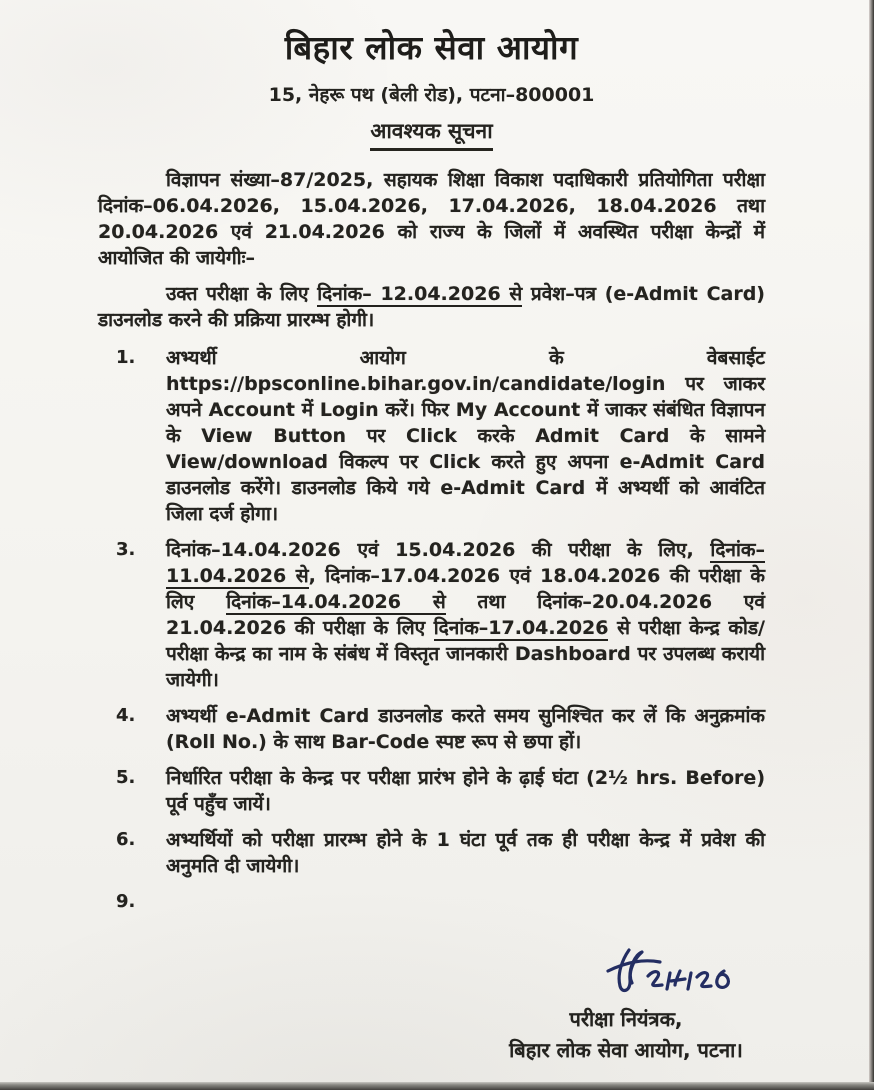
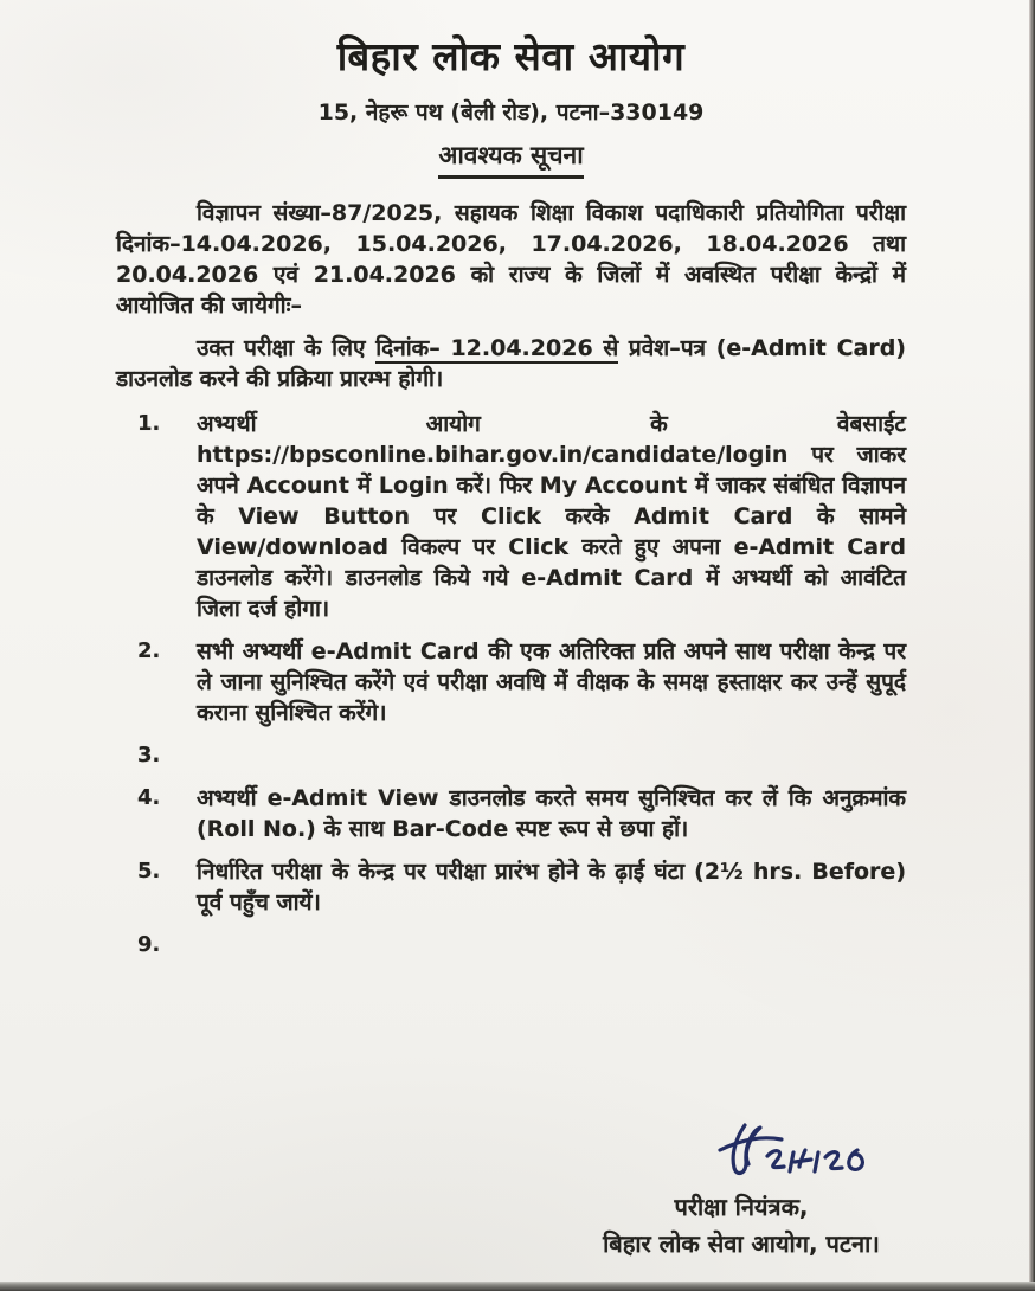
  बिहार लोक सेवा आयोग
- 15, नेहरू पथ (बेली रोड), पटना–800001
+ 15, नेहरू पथ (बेली रोड), पटना–330149
  आवश्यक सूचना
- विज्ञापन संख्या–87/2025, सहायक शिक्षा विकाश पदाधिकारी प्रतियोगिता परीक्षा दिनांक–06.04.2026, 15.04.2026, 17.04.2026, 18.04.2026 तथा 20.04.2026 एवं 21.04.2026 को राज्य के जिलों में अवस्थित परीक्षा केन्द्रों में आयोजित की जायेगीः–
+ विज्ञापन संख्या–87/2025, सहायक शिक्षा विकाश पदाधिकारी प्रतियोगिता परीक्षा दिनांक–14.04.2026, 15.04.2026, 17.04.2026, 18.04.2026 तथा 20.04.2026 एवं 21.04.2026 को राज्य के जिलों में अवस्थित परीक्षा केन्द्रों में आयोजित की जायेगीः–
  उक्त परीक्षा के लिए दिनांक– 12.04.2026 से प्रवेश–पत्र (e-Admit Card) डाउनलोड करने की प्रक्रिया प्रारम्भ होगी।
  1.
  अभ्यर्थी आयोग के वेबसाईट https://bpsconline.bihar.gov.in/candidate/login पर जाकर अपने Account में Login करें। फिर My Account में जाकर संबंधित विज्ञापन के View Button पर Click करके Admit Card के सामने View/download विकल्प पर Click करते हुए अपना e-Admit Card डाउनलोड करेंगे। डाउनलोड किये गये e-Admit Card में अभ्यर्थी को आवंटित जिला दर्ज होगा।
+ 2.
+ सभी अभ्यर्थी e-Admit Card की एक अतिरिक्त प्रति अपने साथ परीक्षा केन्द्र पर ले जाना सुनिश्चित करेंगे एवं परीक्षा अवधि में वीक्षक के समक्ष हस्ताक्षर कर उन्हें सुपूर्द कराना सुनिश्चित करेंगे।
  3.
- दिनांक–14.04.2026 एवं 15.04.2026 की परीक्षा के लिए, दिनांक–11.04.2026 से, दिनांक–17.04.2026 एवं 18.04.2026 की परीक्षा के लिए दिनांक–14.04.2026 से तथा दिनांक–20.04.2026 एवं 21.04.2026 की परीक्षा के लिए दिनांक–17.04.2026 से परीक्षा केन्द्र कोड/परीक्षा केन्द्र का नाम के संबंध में विस्तृत जानकारी Dashboard पर उपलब्ध करायी जायेगी।
  4.
- अभ्यर्थी e-Admit Card डाउनलोड करते समय सुनिश्चित कर लें कि अनुक्रमांक (Roll No.) के साथ Bar-Code स्पष्ट रूप से छपा हों।
+ अभ्यर्थी e-Admit View डाउनलोड करते समय सुनिश्चित कर लें कि अनुक्रमांक (Roll No.) के साथ Bar-Code स्पष्ट रूप से छपा हों।
  5.
  निर्धारित परीक्षा के केन्द्र पर परीक्षा प्रारंभ होने के ढ़ाई घंटा (2½ hrs. Before) पूर्व पहुँच जायें।
- 6.
- अभ्यर्थियों को परीक्षा प्रारम्भ होने के 1 घंटा पूर्व तक ही परीक्षा केन्द्र में प्रवेश की अनुमति दी जायेगी।
  9.
  परीक्षा नियंत्रक,
  बिहार लोक सेवा आयोग, पटना।
